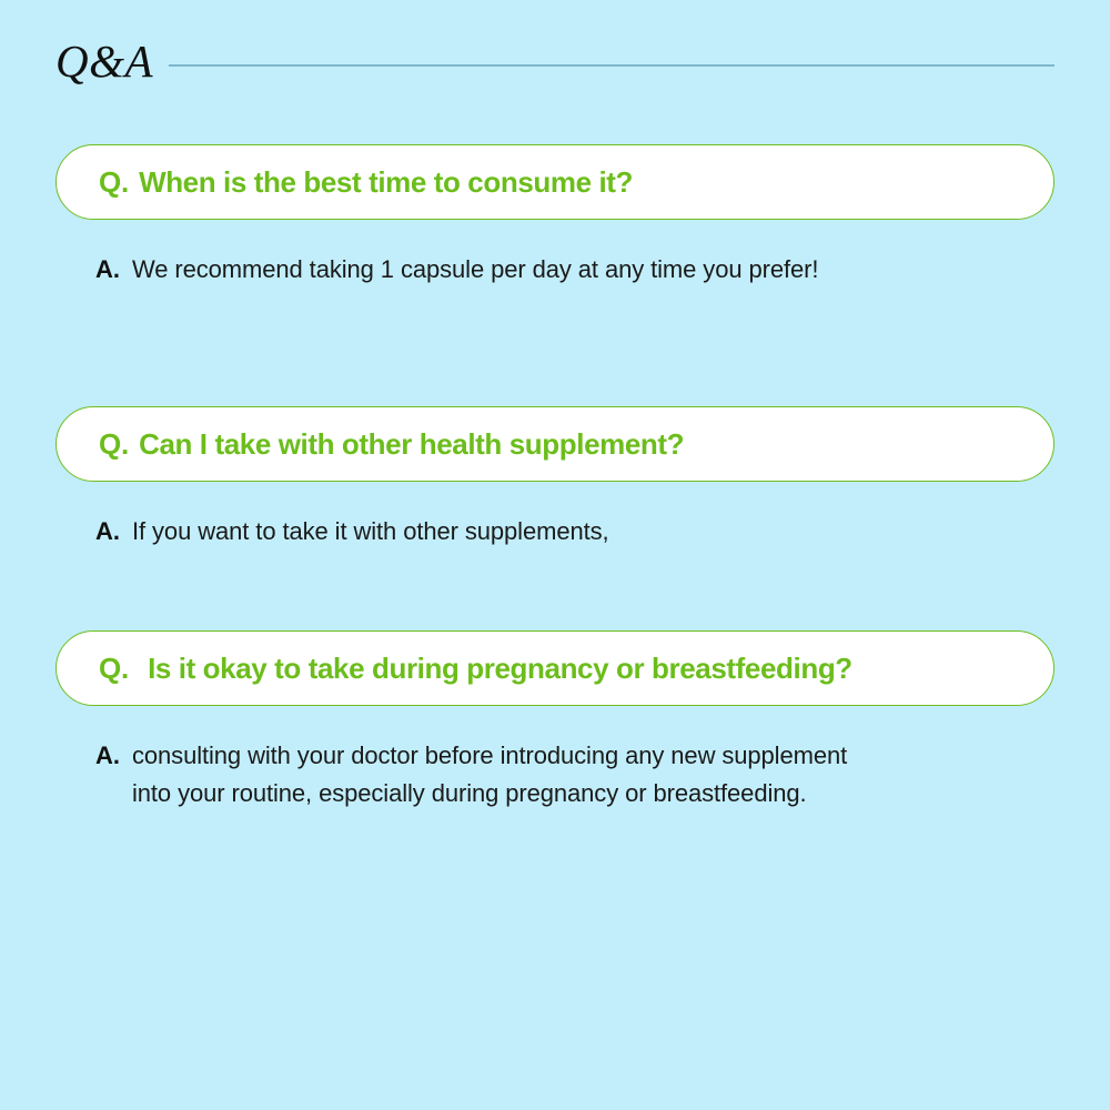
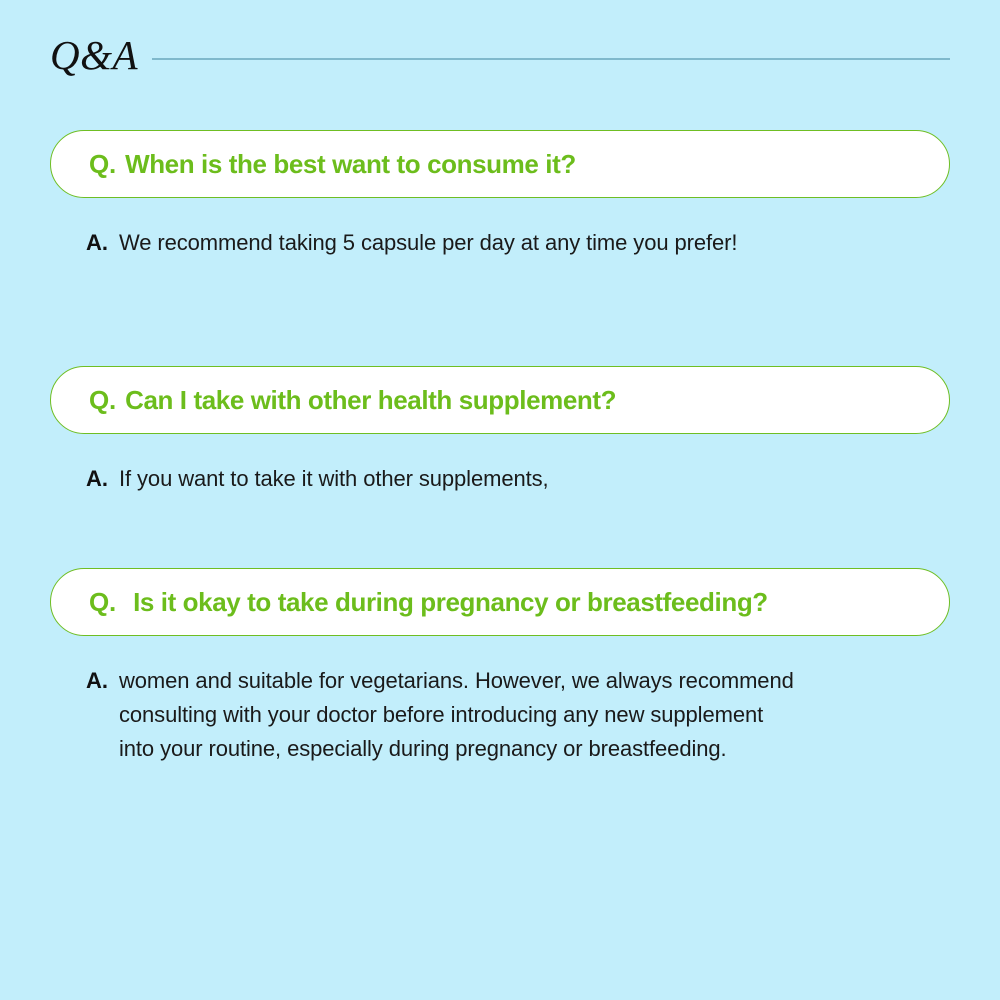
  Q&A
  Q.
- When is the best time to consume it?
+ When is the best want to consume it?
  A.
- We recommend taking 1 capsule per day at any time you prefer!
+ We recommend taking 5 capsule per day at any time you prefer!
  Q.
  Can I take with other health supplement?
  A.
  If you want to take it with other supplements,
  Q.
  Is it okay to take during pregnancy or breastfeeding?
  A.
+ women and suitable for vegetarians. However, we always recommend
  consulting with your doctor before introducing any new supplement
  into your routine, especially during pregnancy or breastfeeding.
